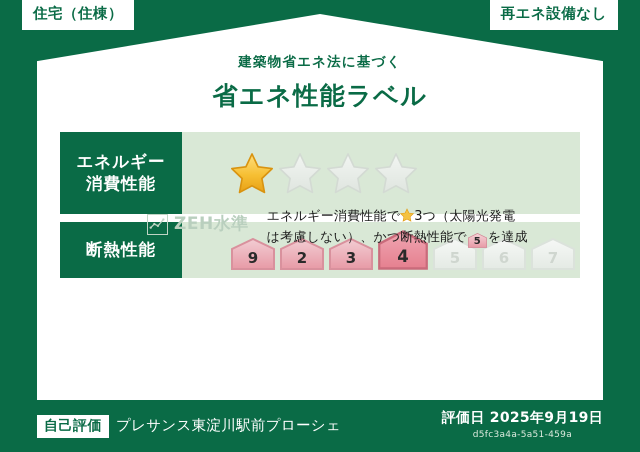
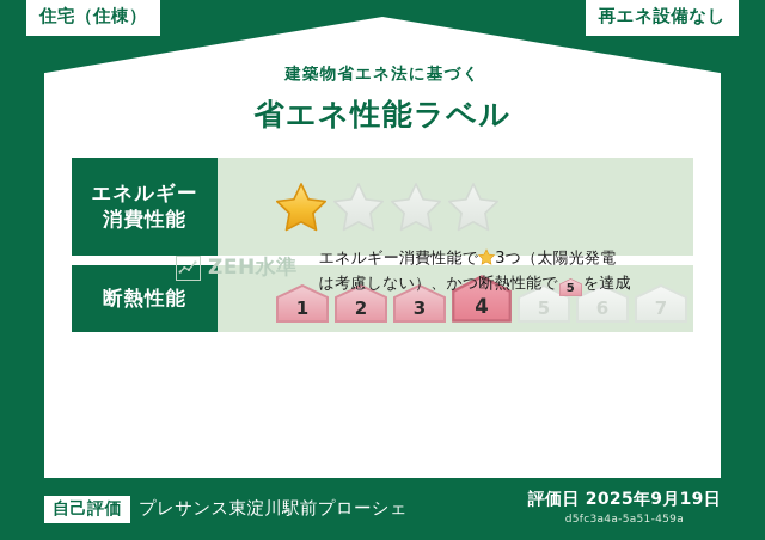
  住宅（住棟）
  再エネ設備なし
  建築物省エネ法に基づく
  省エネ性能ラベル
  エネルギー
  消費性能
  断熱性能
- 9
+ 1
  2
  3
  4
  5
  6
  7
  ZEH水準
  エネルギー消費性能で 3つ（太陽光発電
  は考慮しない）、かつ断熱性能で
  5
  を達成
  自己評価
  プレサンス東淀川駅前プローシェ
  評価日 2025年9月19日
  d5fc3a4a-5a51-459a
